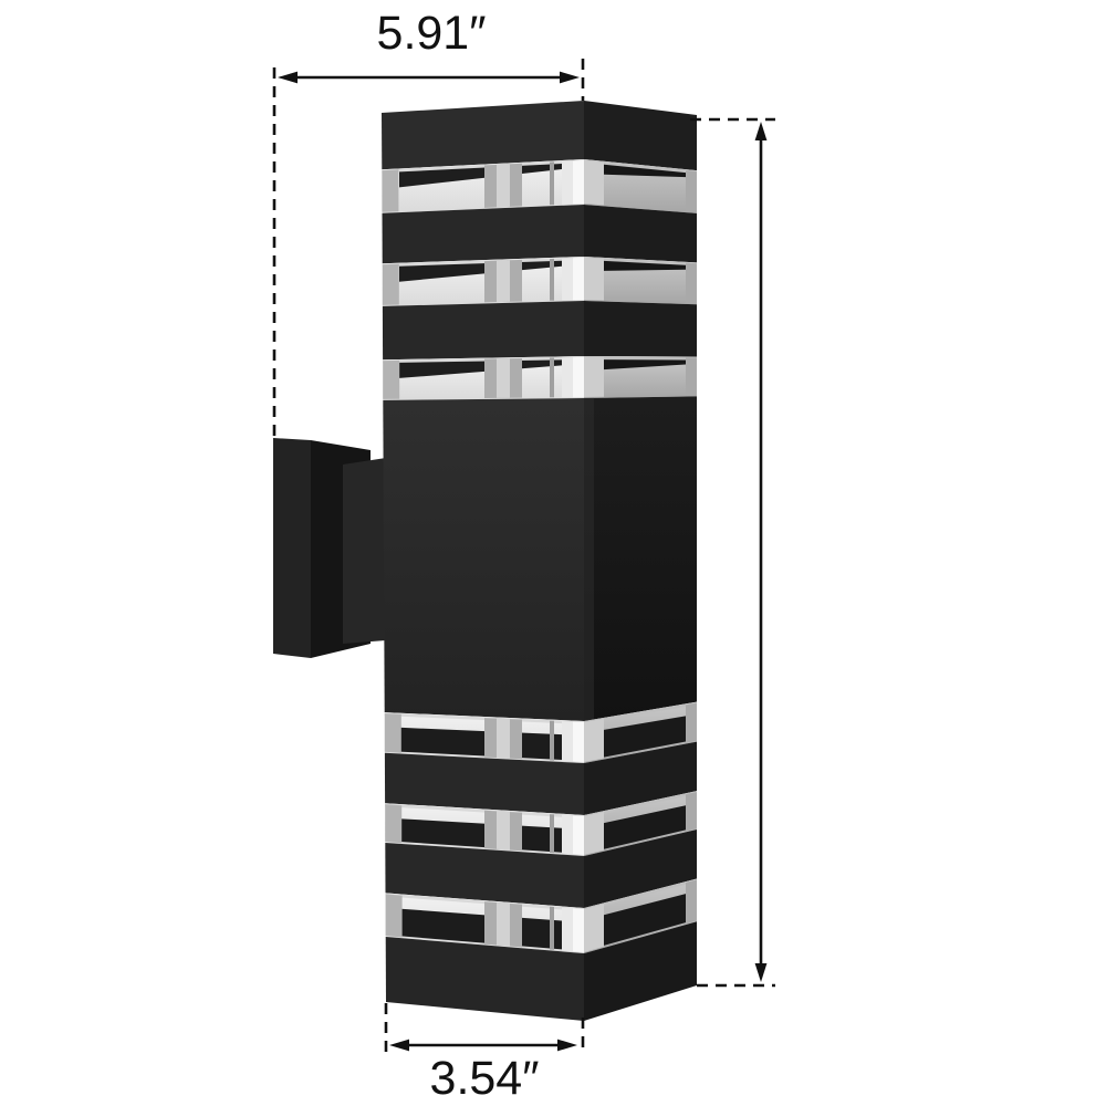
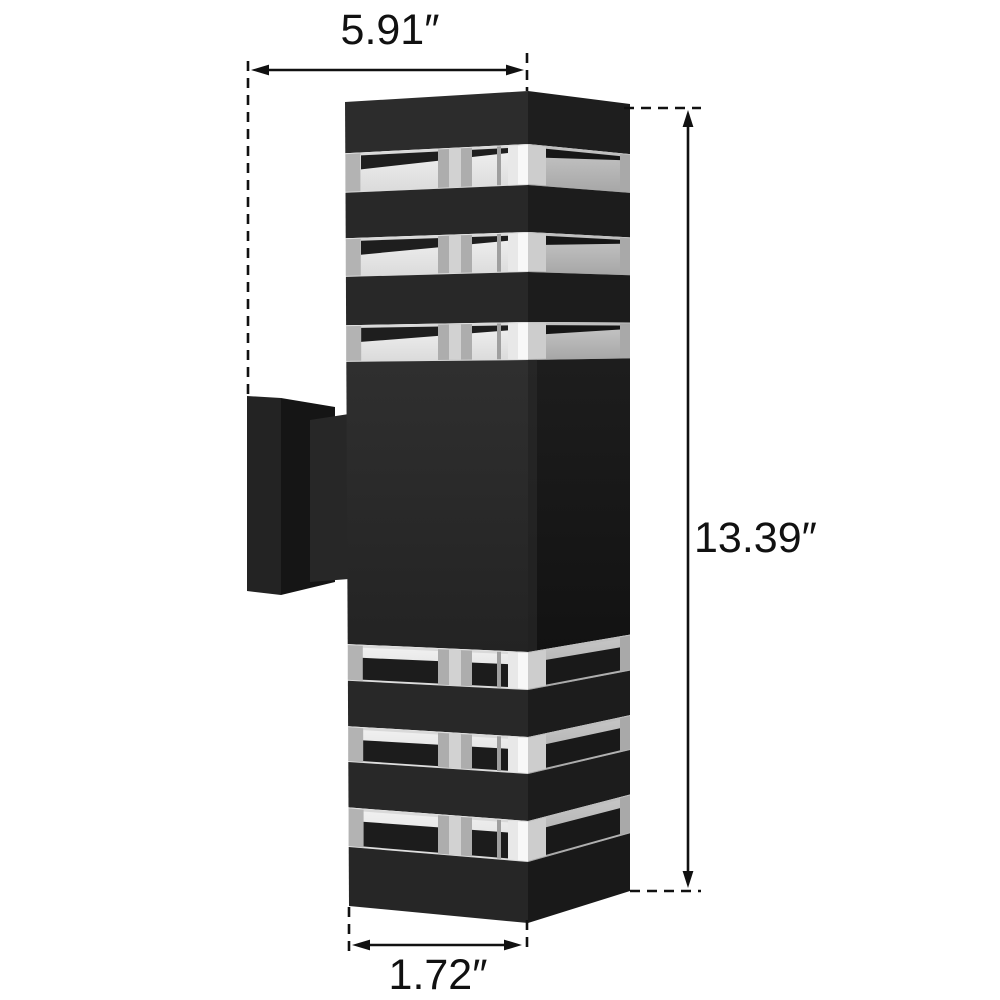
  5.91″
+ 13.39″
- 3.54″
+ 1.72″
